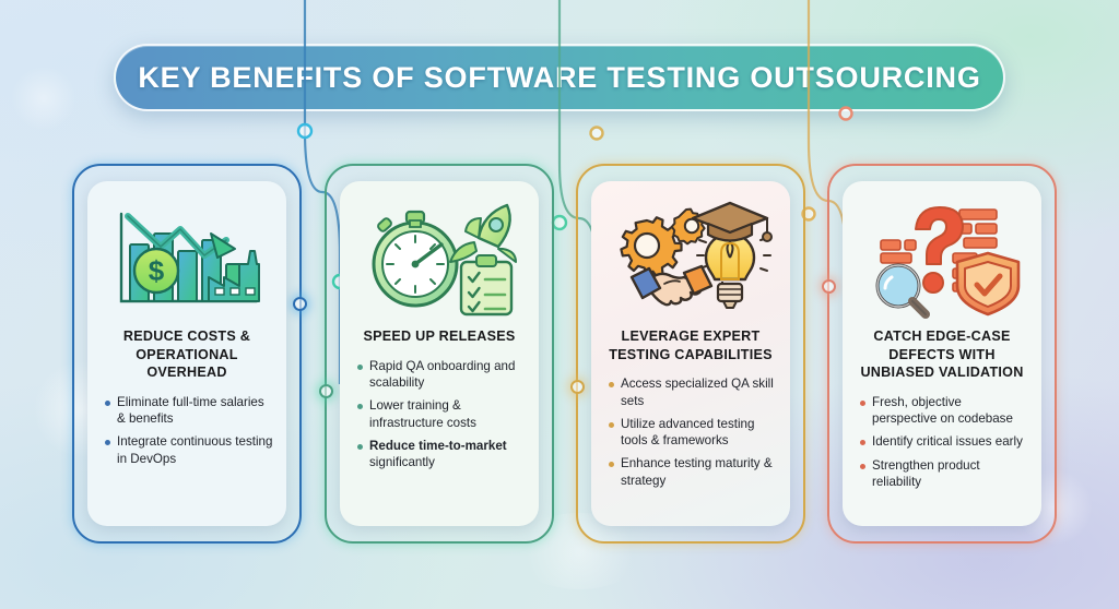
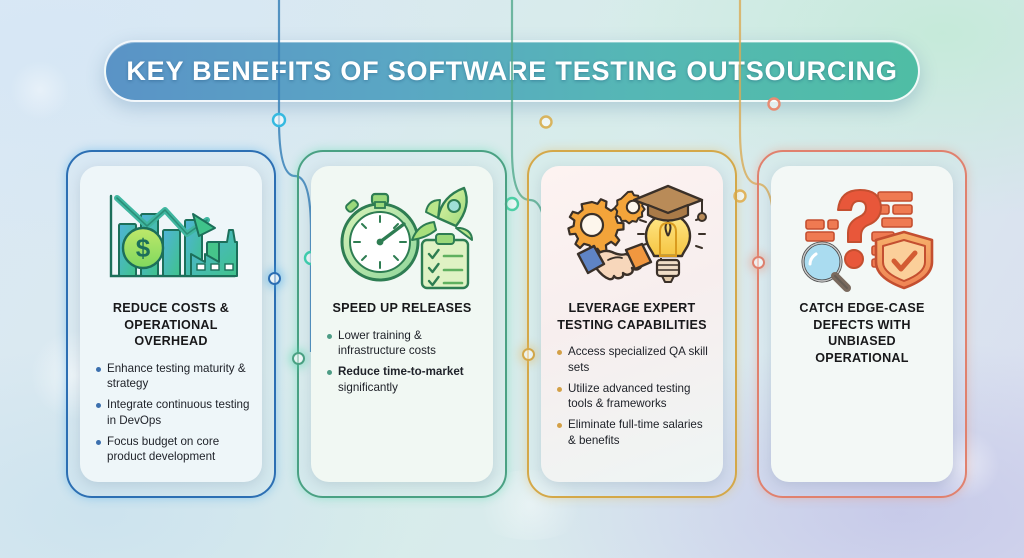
  KEY BENEFITS OF SOFTWARE TESTING OUTSOURCING
  $
  REDUCE COSTS & OPERATIONAL OVERHEAD
- Eliminate full-time salaries & benefits
+ Enhance testing maturity & strategy
  Integrate continuous testing in DevOps
+ Focus budget on core product development
  SPEED UP RELEASES
- Rapid QA onboarding and scalability
  Lower training & infrastructure costs
  Reduce time-to-market significantly
  LEVERAGE EXPERT TESTING CAPABILITIES
  Access specialized QA skill sets
  Utilize advanced testing tools & frameworks
- Enhance testing maturity & strategy
+ Eliminate full-time salaries & benefits
- CATCH EDGE-CASE DEFECTS WITH UNBIASED VALIDATION
+ CATCH EDGE-CASE DEFECTS WITH UNBIASED OPERATIONAL
- Fresh, objective perspective on codebase
- Identify critical issues early
- Strengthen product reliability
